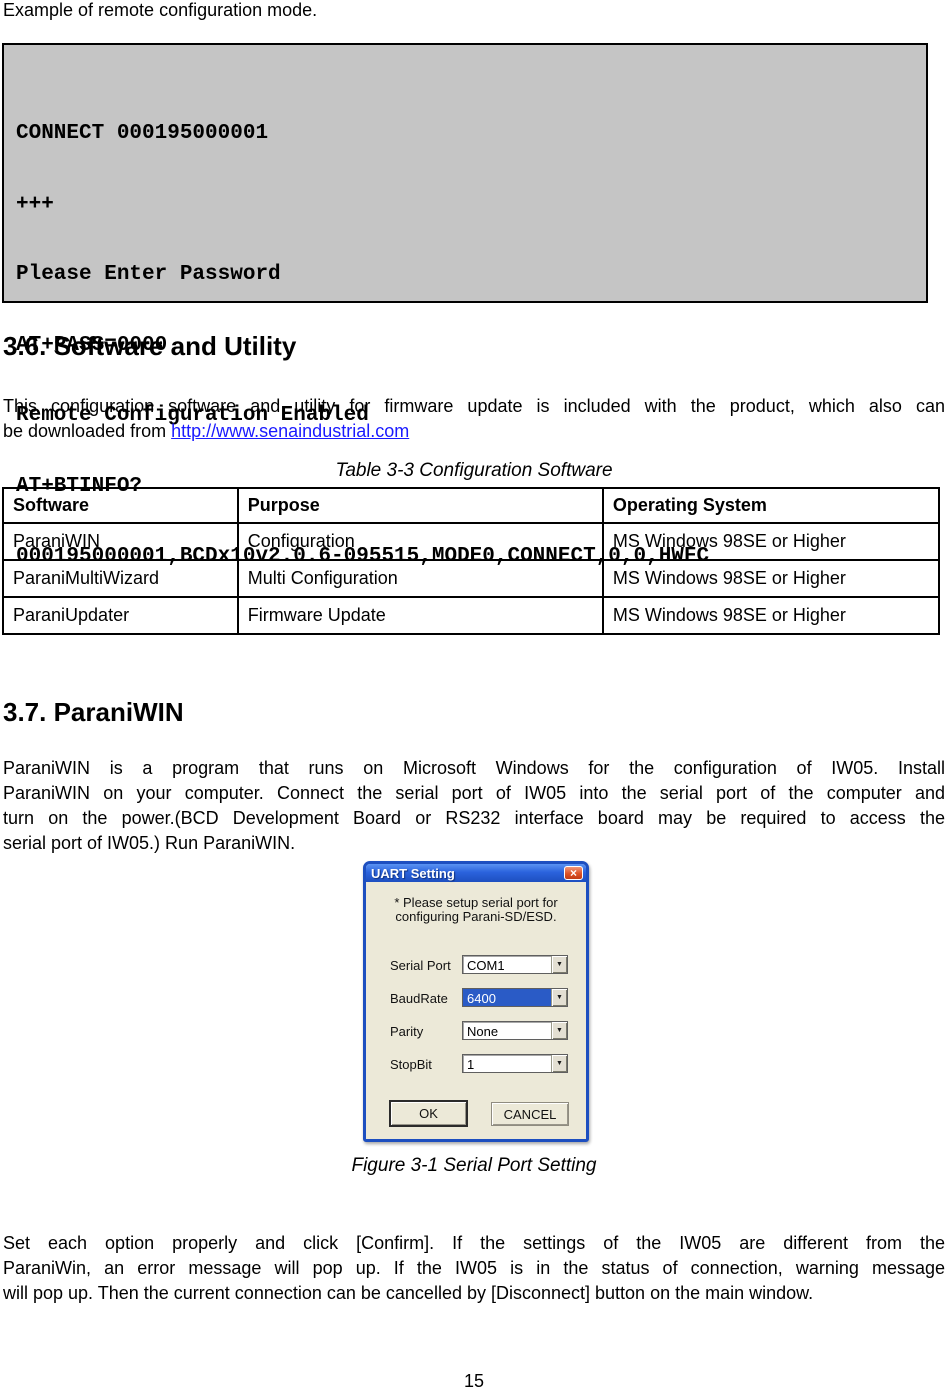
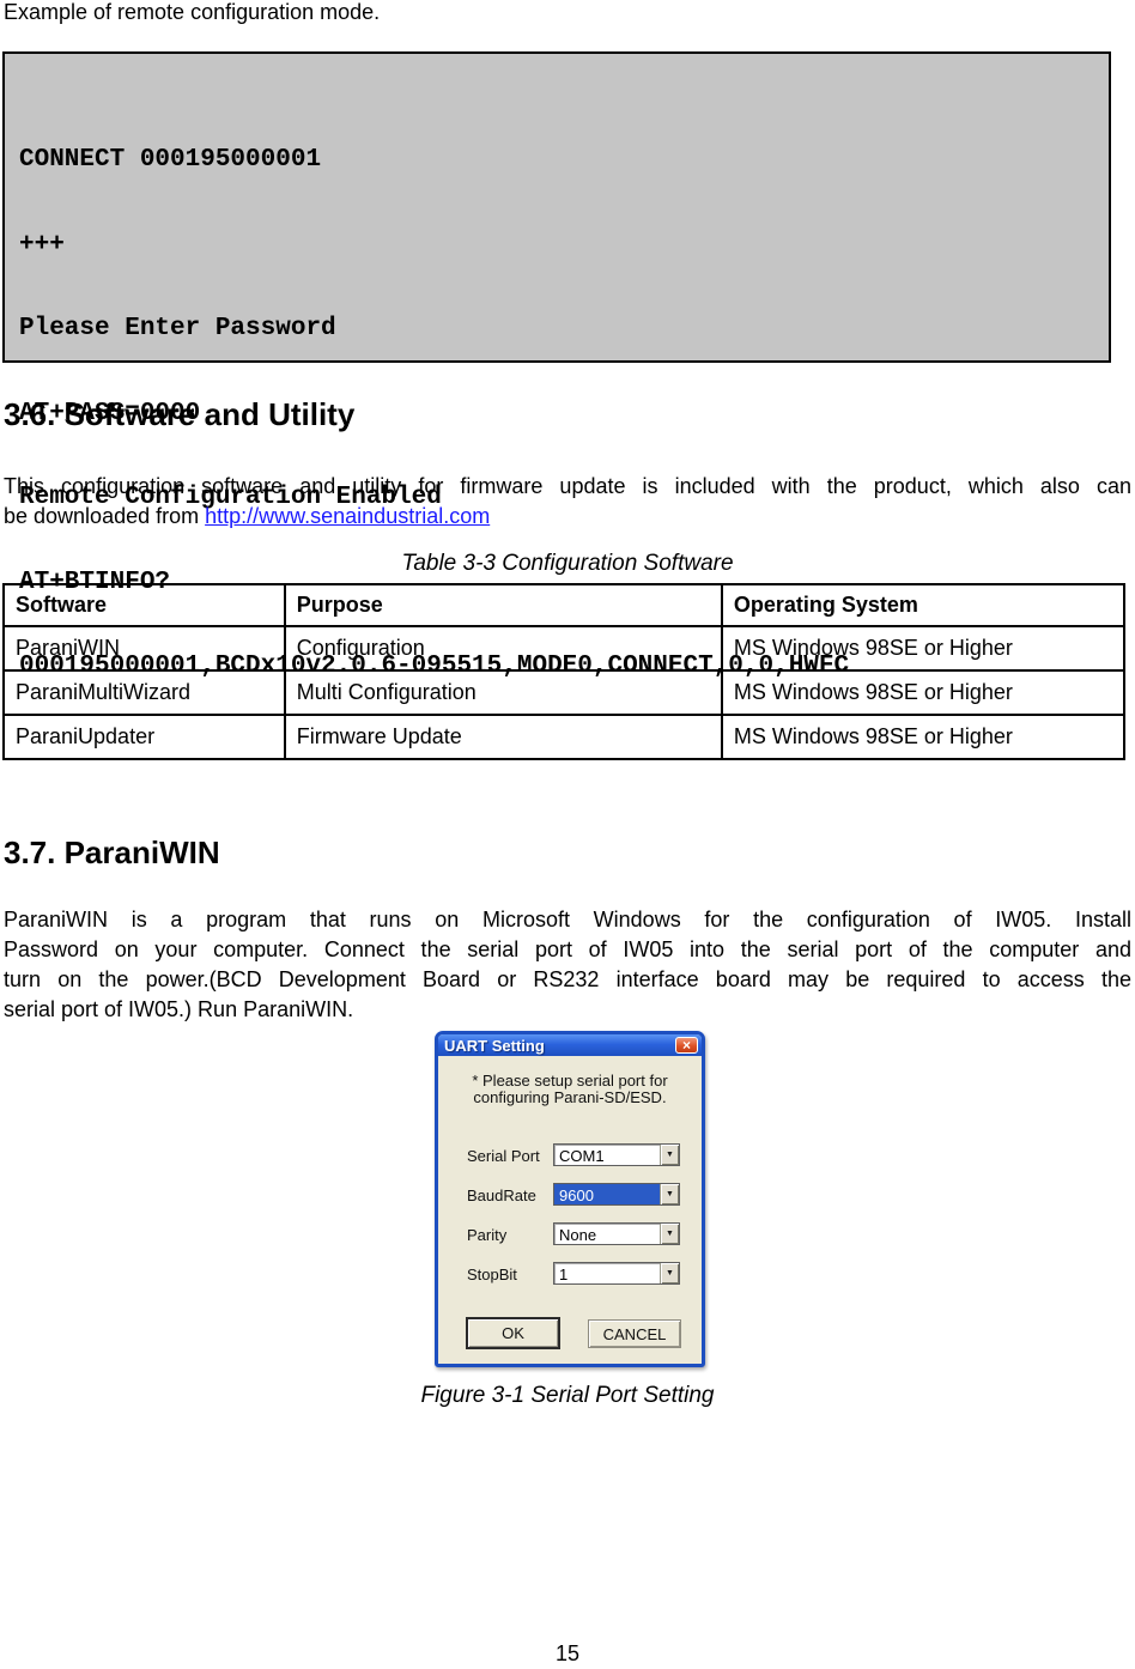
  Example of remote configuration mode.
  CONNECT 000195000001
  +++
  Please Enter Password
  AT+PASS=0000
  Remote Configuration Enabled
  AT+BTINFO?
  000195000001,BCDx10v2.0.6-095515,MODE0,CONNECT,0,0,HWFC
  3.6. Software and Utility
  This configuration software and utility for firmware update is included with the product, which also can
  be downloaded from http://www.senaindustrial.com
  Table 3-3 Configuration Software
  Software	Purpose	Operating System
  ParaniWIN	Configuration	MS Windows 98SE or Higher
  ParaniMultiWizard	Multi Configuration	MS Windows 98SE or Higher
  ParaniUpdater	Firmware Update	MS Windows 98SE or Higher
  3.7. ParaniWIN
  ParaniWIN is a program that runs on Microsoft Windows for the configuration of IW05. Install
- ParaniWIN on your computer. Connect the serial port of IW05 into the serial port of the computer and
+ Password on your computer. Connect the serial port of IW05 into the serial port of the computer and
  turn on the power.(BCD Development Board or RS232 interface board may be required to access the
  serial port of IW05.) Run ParaniWIN.
  UART Setting
  ×
  * Please setup serial port for
  configuring Parani-SD/ESD.
  Serial Port
  COM1
  BaudRate
- 6400
+ 9600
  Parity
  None
  StopBit
  1
  OK
  CANCEL
  Figure 3-1 Serial Port Setting
- Set each option properly and click [Confirm]. If the settings of the IW05 are different from the
- ParaniWin, an error message will pop up. If the IW05 is in the status of connection, warning message
- will pop up. Then the current connection can be cancelled by [Disconnect] button on the main window.
  15
